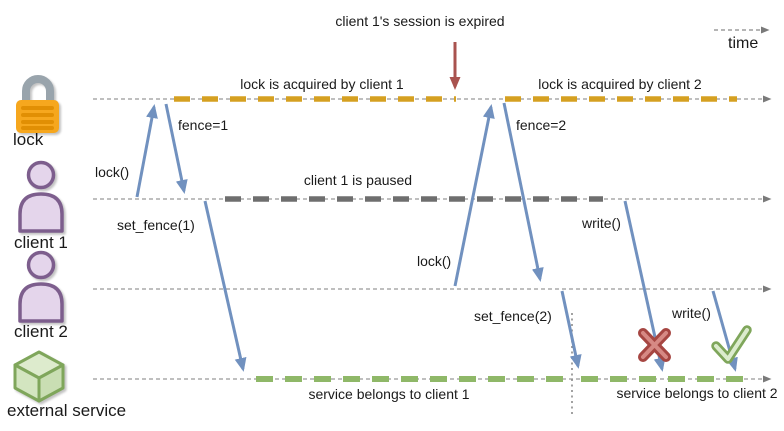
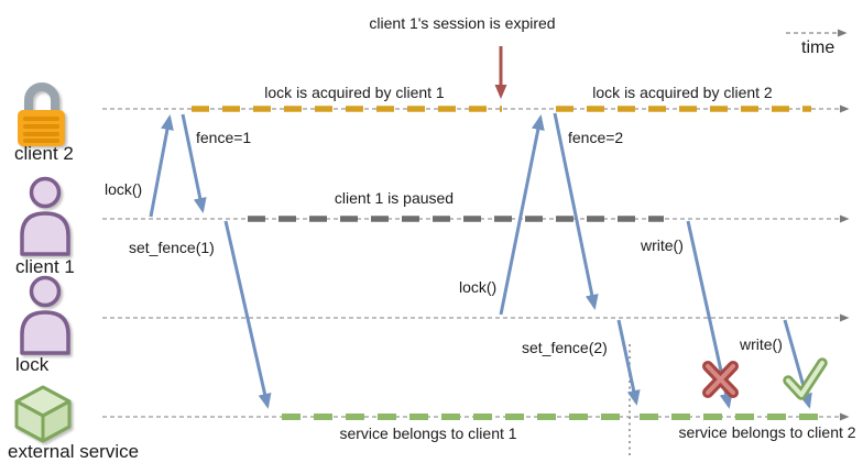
  client 1's session is expired
  time
  lock is acquired by client 1
  lock is acquired by client 2
  client 1 is paused
  service belongs to client 1
  service belongs to client 2
  lock()
  fence=1
  set_fence(1)
  lock()
  fence=2
  set_fence(2)
  write()
  write()
- lock
+ client 2
  client 1
- client 2
+ lock
  external service
